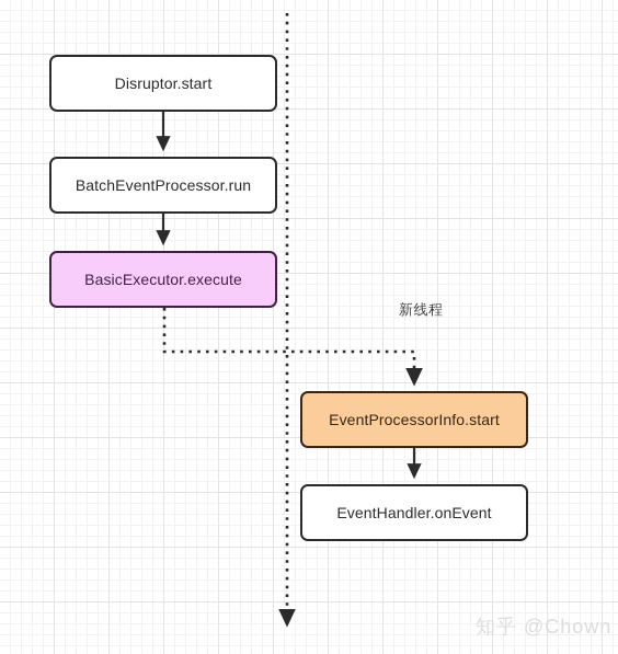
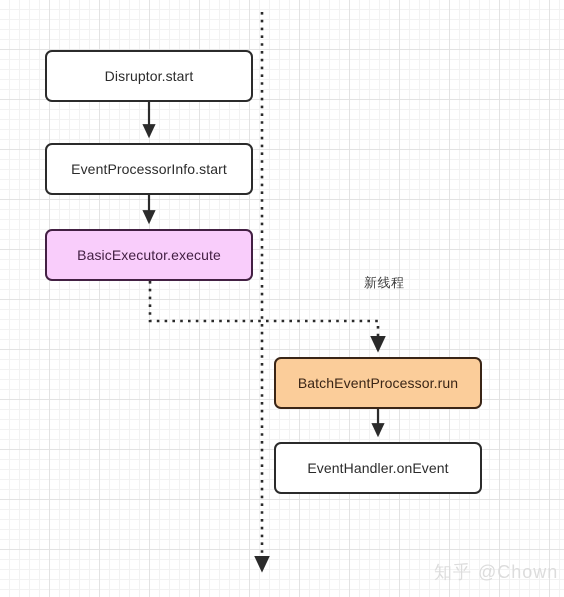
  Disruptor.start
- BatchEventProcessor.run
+ EventProcessorInfo.start
  BasicExecutor.execute
- EventProcessorInfo.start
+ BatchEventProcessor.run
  EventHandler.onEvent
  新线程
  知乎 @Chown
